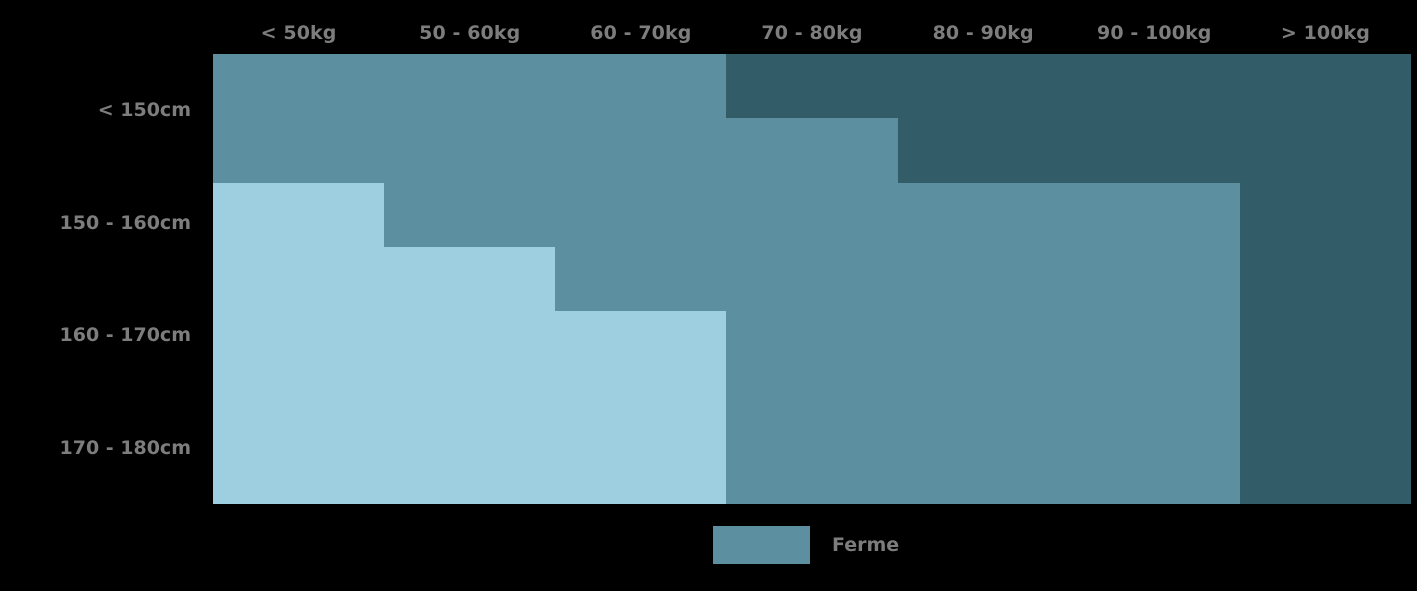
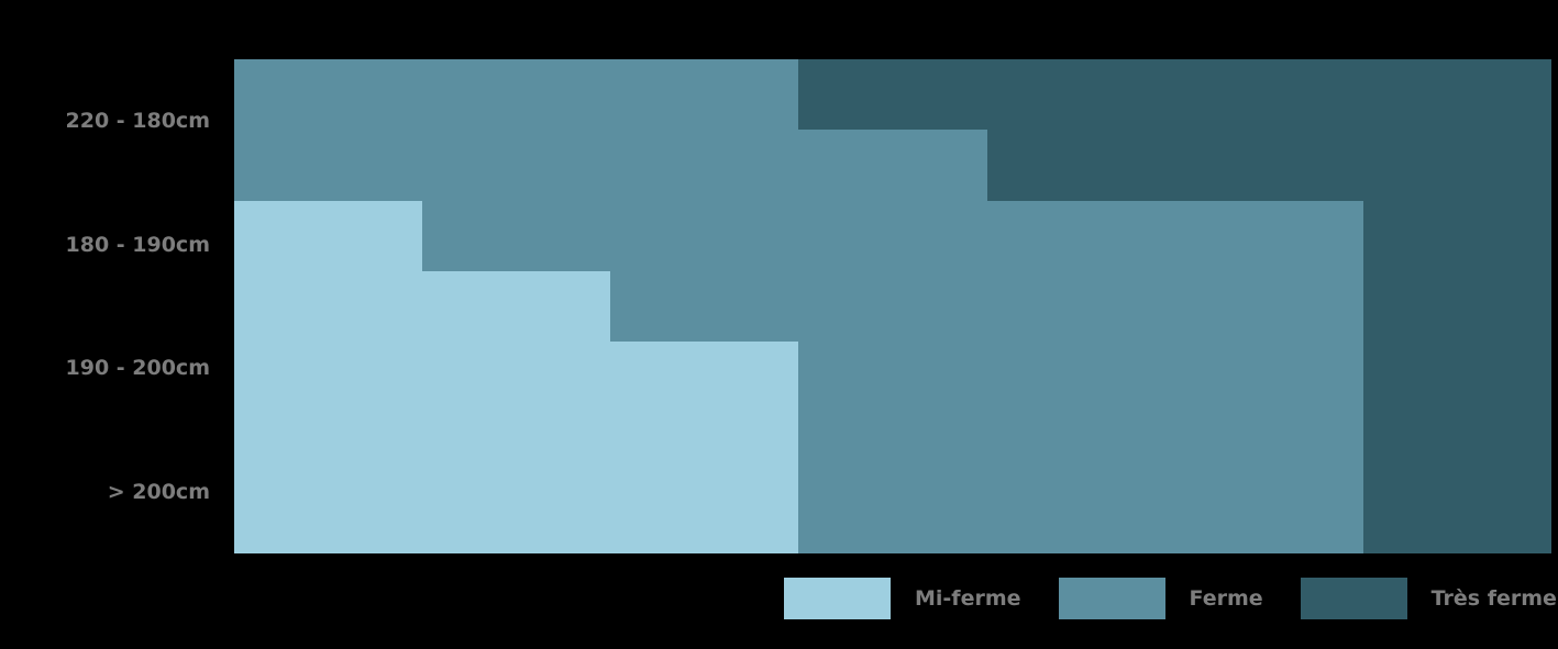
- < 50kg
- 50 - 60kg
- 60 - 70kg
- 70 - 80kg
- 80 - 90kg
- 90 - 100kg
- > 100kg
- < 150cm
- 150 - 160cm
- 160 - 170cm
- 170 - 180cm
+ 220 - 180cm
+ 180 - 190cm
+ 190 - 200cm
+ > 200cm
+ Mi-ferme
  Ferme
+ Très ferme
